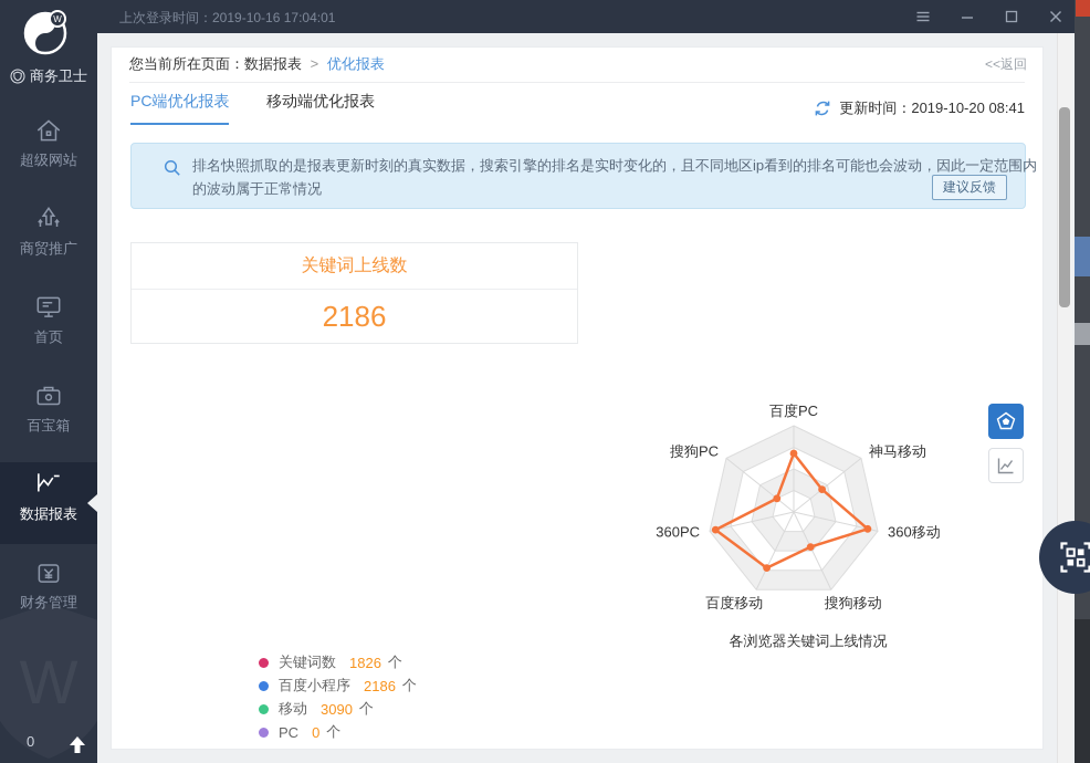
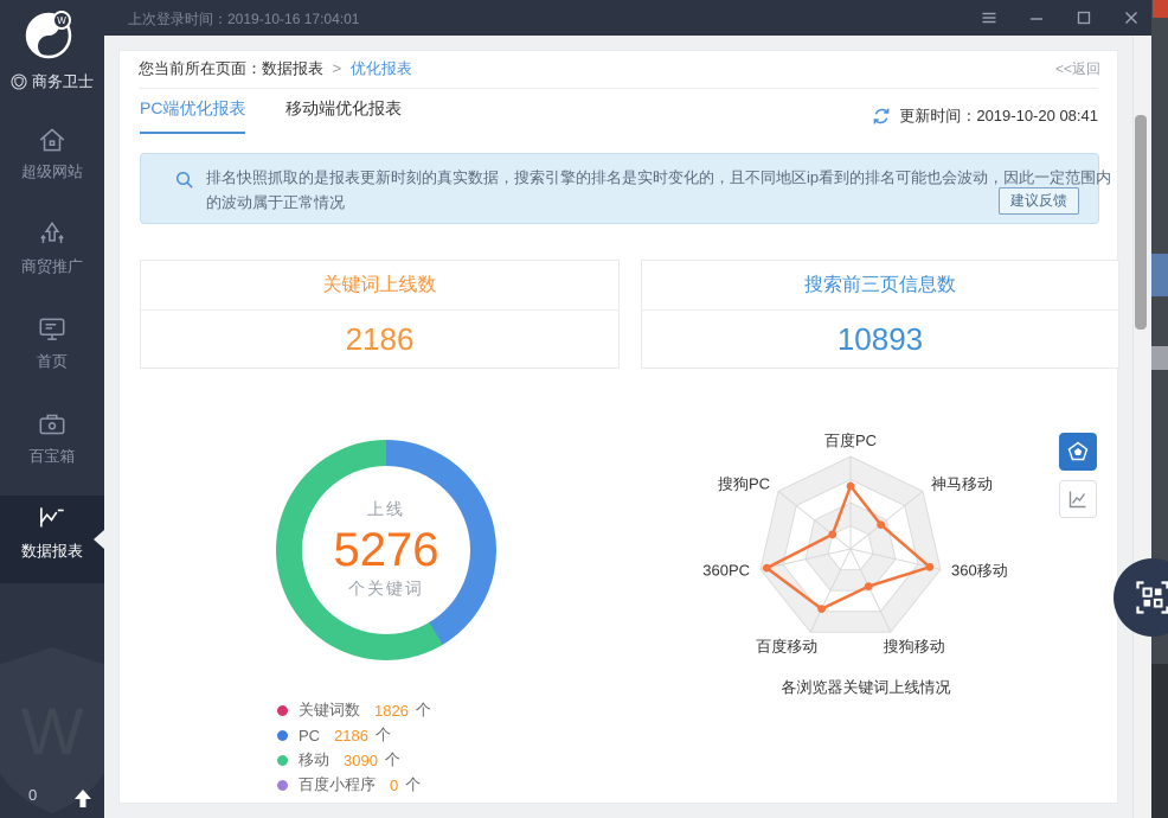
  上次登录时间：2019-10-16 17:04:01
  W
  商务卫士
  超级网站
  商贸推广
  首页
  百宝箱
  数据报表
- 财务管理
  0
  您当前所在页面：数据报表 > 优化报表
  <<返回
  PC端优化报表 移动端优化报表
  更新时间：2019-10-20 08:41
  排名快照抓取的是报表更新时刻的真实数据，搜索引擎的排名是实时变化的，且不同地区ip看到的排名可能也会波动，因此一定范围内的波动属于正常情况
  建议反馈
  关键词上线数
  2186
+ 搜索前三页信息数
+ 10893
+ 上线
+ 5276
+ 个关键词
  关键词数
  1826
  个
- 百度小程序
+ PC
  2186
  个
  移动
  3090
  个
- PC
+ 百度小程序
  0
  个
  百度PC
  神马移动
  360移动
  搜狗移动
  百度移动
  360PC
  搜狗PC
  各浏览器关键词上线情况
